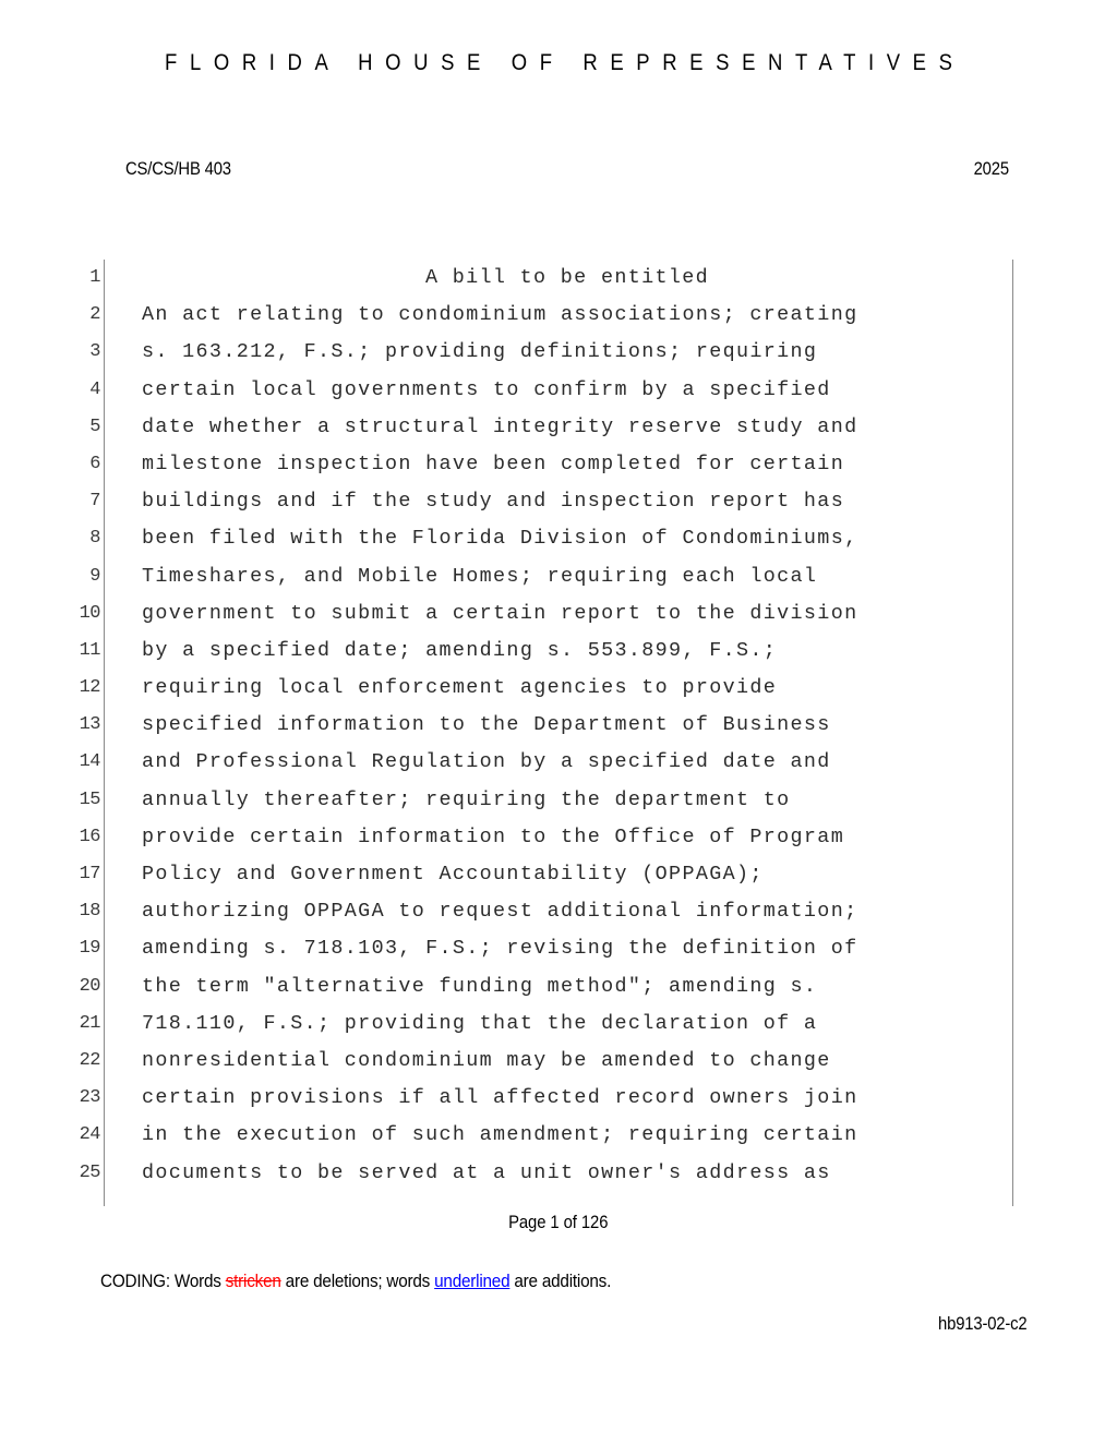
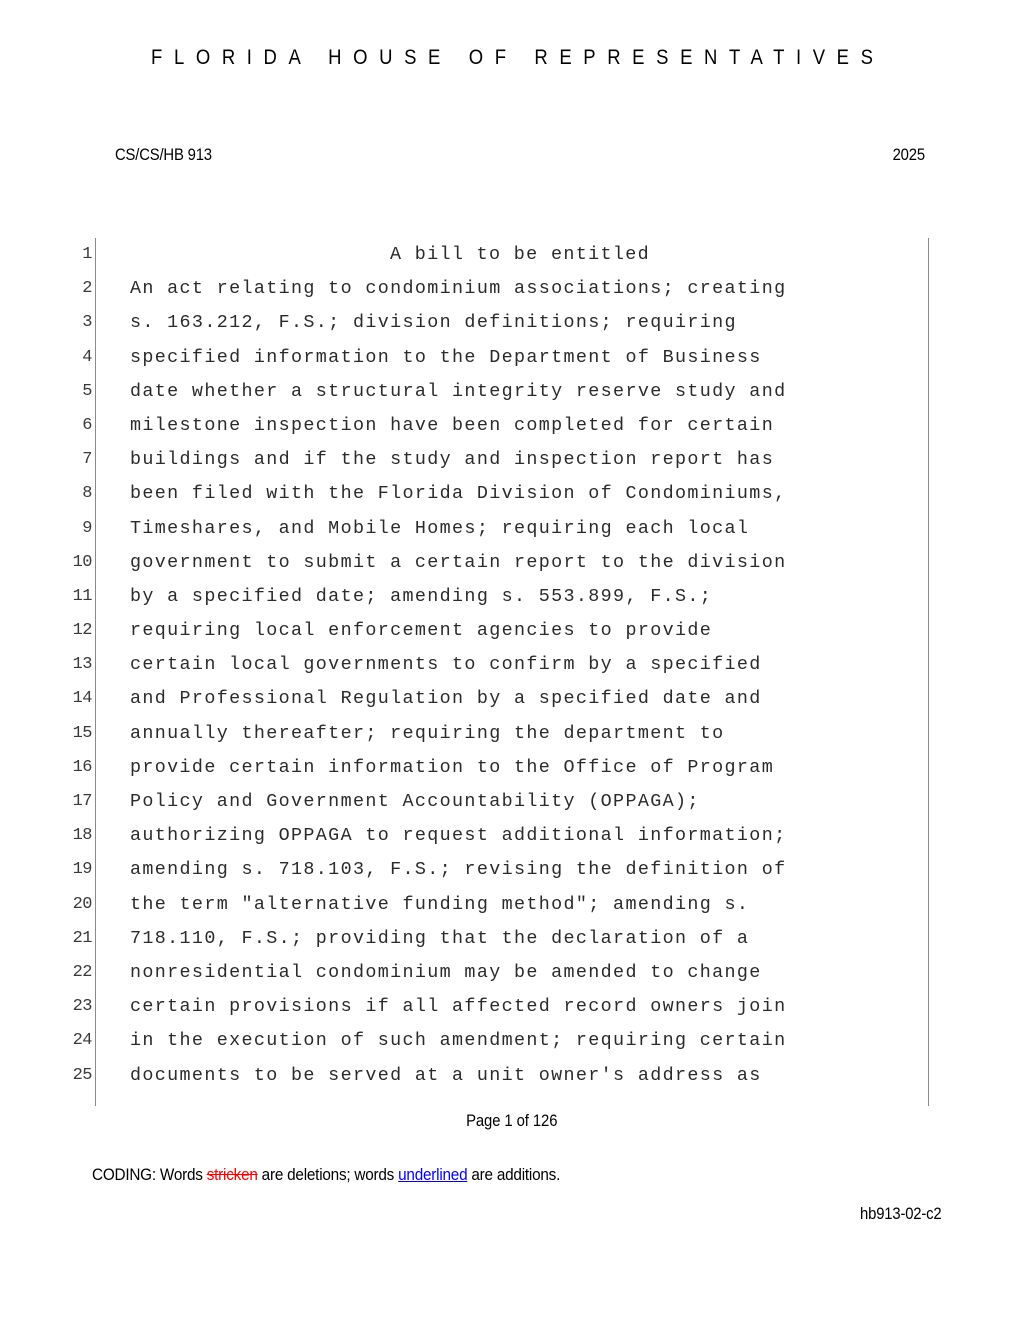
  FLORIDA HOUSE OF REPRESENTATIVES
- CS/CS/HB 403
+ CS/CS/HB 913
  2025
  1
  A bill to be entitled
  2
  An act relating to condominium associations; creating
  3
- s. 163.212, F.S.; providing definitions; requiring
+ s. 163.212, F.S.; division definitions; requiring
  4
- certain local governments to confirm by a specified
+ specified information to the Department of Business
  5
  date whether a structural integrity reserve study and
  6
  milestone inspection have been completed for certain
  7
  buildings and if the study and inspection report has
  8
  been filed with the Florida Division of Condominiums,
  9
  Timeshares, and Mobile Homes; requiring each local
  10
  government to submit a certain report to the division
  11
  by a specified date; amending s. 553.899, F.S.;
  12
  requiring local enforcement agencies to provide
  13
- specified information to the Department of Business
+ certain local governments to confirm by a specified
  14
  and Professional Regulation by a specified date and
  15
  annually thereafter; requiring the department to
  16
  provide certain information to the Office of Program
  17
  Policy and Government Accountability (OPPAGA);
  18
  authorizing OPPAGA to request additional information;
  19
  amending s. 718.103, F.S.; revising the definition of
  20
  the term "alternative funding method"; amending s.
  21
  718.110, F.S.; providing that the declaration of a
  22
  nonresidential condominium may be amended to change
  23
  certain provisions if all affected record owners join
  24
  in the execution of such amendment; requiring certain
  25
  documents to be served at a unit owner's address as
  Page 1 of 126
  CODING: Words stricken are deletions; words underlined are additions.
  hb913-02-c2
